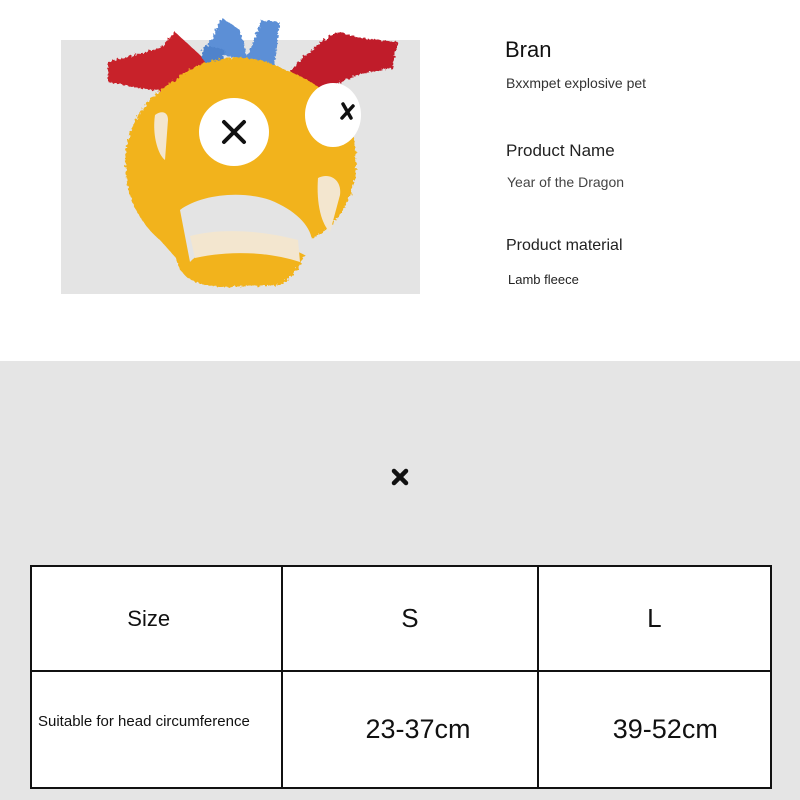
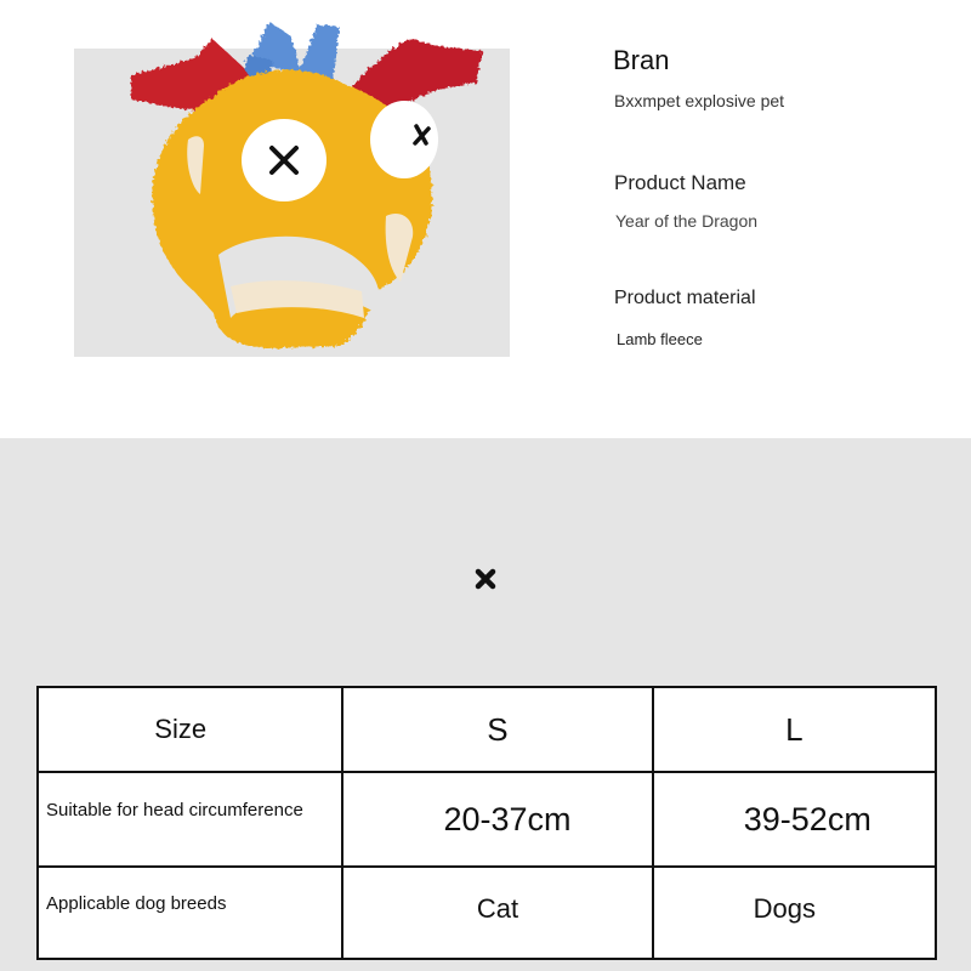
  Bran
  Bxxmpet explosive pet
  Product Name
  Year of the Dragon
  Product material
  Lamb fleece
  Size	S	L
- Suitable for head circumference	23-37cm	39-52cm
+ Suitable for head circumference	20-37cm	39-52cm
+ Applicable dog breeds	Cat	Dogs
